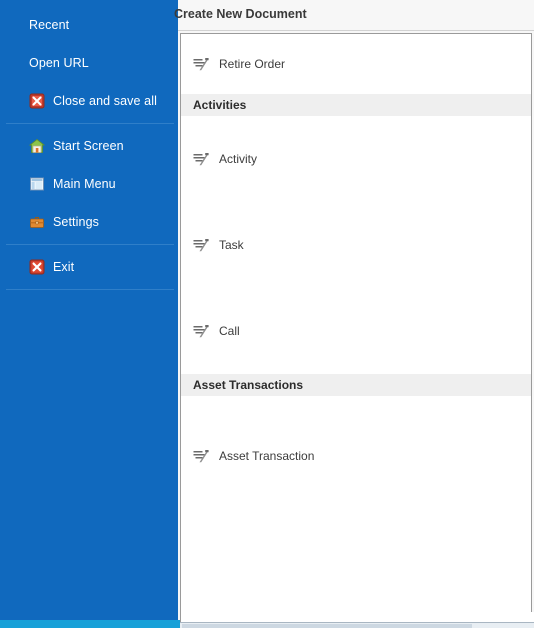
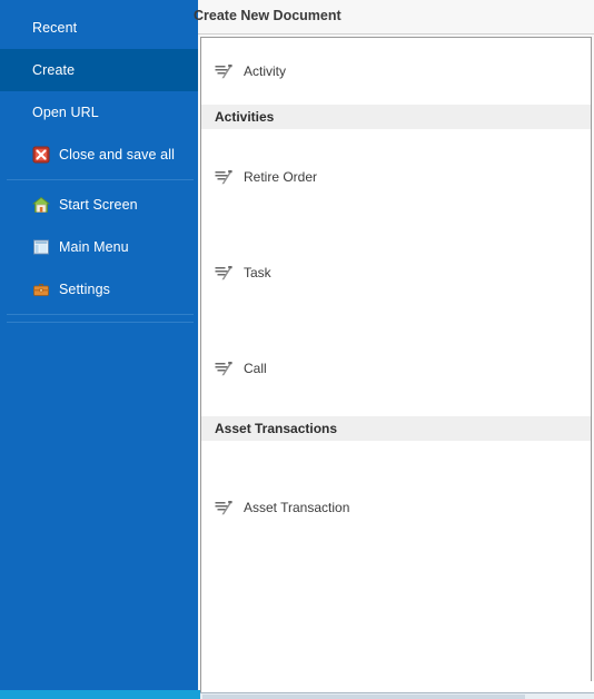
  Recent
+ Create
  Open URL
  Close and save all
  Start Screen
  Main Menu
  Settings
- Exit
  Create New Document
- Retire Order
+ Activity
  Activities
- Activity
+ Retire Order
  Task
  Call
  Asset Transactions
  Asset Transaction
